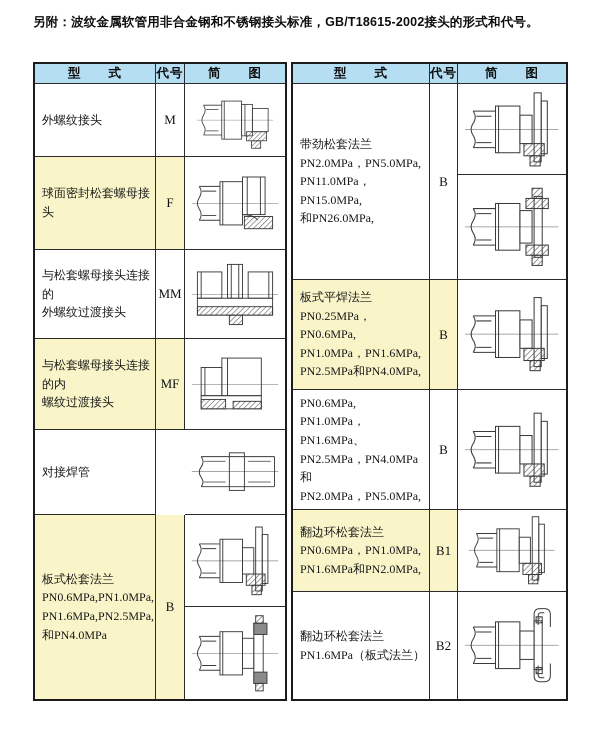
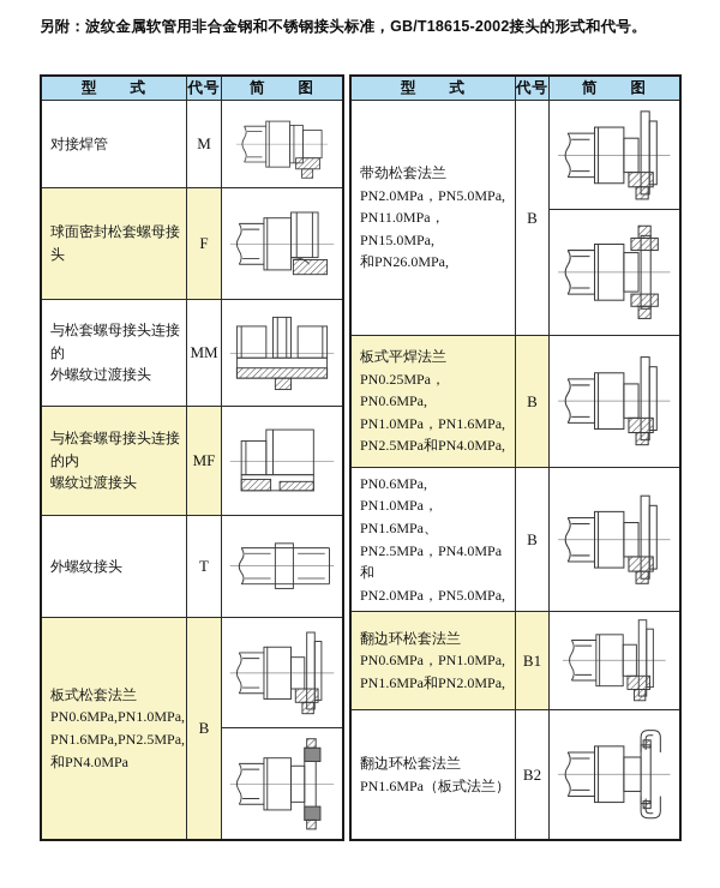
  另附：波纹金属软管用非合金钢和不锈钢接头标准，GB/T18615-2002接头的形式和代号。
  型 式
  代号
  简 图
- 外螺纹接头
+ 对接焊管
  M
  球面密封松套螺母接头
  F
  与松套螺母接头连接的
  外螺纹过渡接头
  MM
  与松套螺母接头连接的内
  螺纹过渡接头
  MF
- 对接焊管
+ 外螺纹接头
+ T
  板式松套法兰
  PN0.6MPa,PN1.0MPa,
  PN1.6MPa,PN2.5MPa,
  和PN4.0MPa
  B
  型 式
  代号
  简 图
  带劲松套法兰
  PN2.0MPa，PN5.0MPa,
  PN11.0MPa，PN15.0MPa,
  和PN26.0MPa,
  B
  板式平焊法兰
  PN0.25MPa，PN0.6MPa,
  PN1.0MPa，PN1.6MPa,
  PN2.5MPa和PN4.0MPa,
  B
  PN1.0MPa，PN1.6MPa、
  PN2.5MPa，PN4.0MPa和
  PN2.0MPa，PN5.0MPa,
  B
  翻边环松套法兰
  PN0.6MPa，PN1.0MPa,
  PN1.6MPa和PN2.0MPa,
  B1
  翻边环松套法兰
  PN1.6MPa（板式法兰）
  B2
